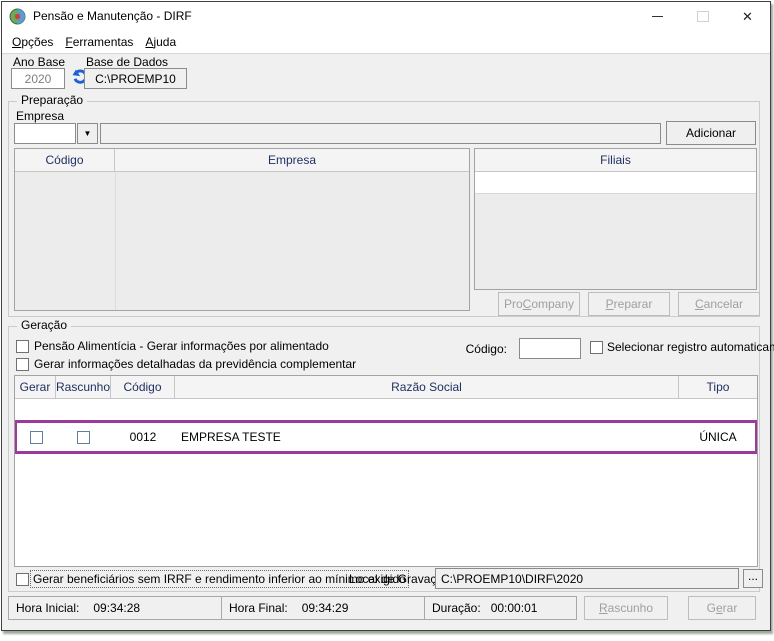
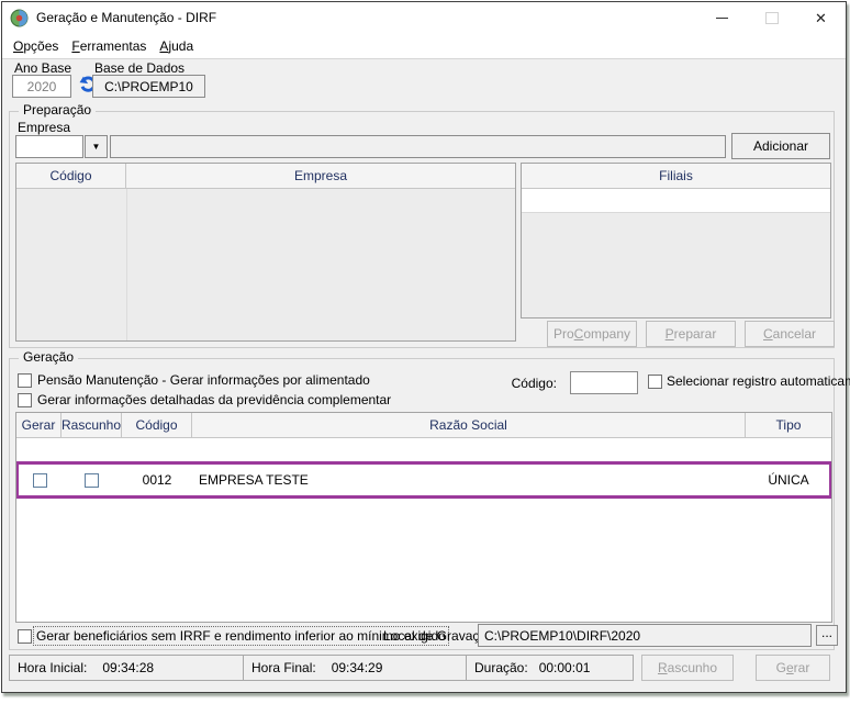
- Pensão e Manutenção - DIRF
+ Geração e Manutenção - DIRF
  ✕
  Opções
  Ferramentas
  Ajuda
  Ano Base
  2020
  Base de Dados
  C:\PROEMP10
  Preparação
  Empresa
  ▼
  Adicionar
  Código
  Empresa
  Filiais
  ProCompany
  Preparar
  Cancelar
  Geração
- Pensão Alimentícia - Gerar informações por alimentado
+ Pensão Manutenção - Gerar informações por alimentado
  Gerar informações detalhadas da previdência complementar
  Código:
  Selecionar registro automatica
  Gerar
  Rascunho
  Código
  Razão Social
  Tipo
  0012
  EMPRESA TESTE
  ÚNICA
  Gerar beneficiários sem IRRF e rendimento inferior ao mínimo exigido
  Local de Gravaç
  C:\PROEMP10\DIRF\2020
  ...
  Hora Inicial:
  09:34:28
  Hora Final:
  09:34:29
  Duração:
  00:00:01
  Rascunho
  Gerar
